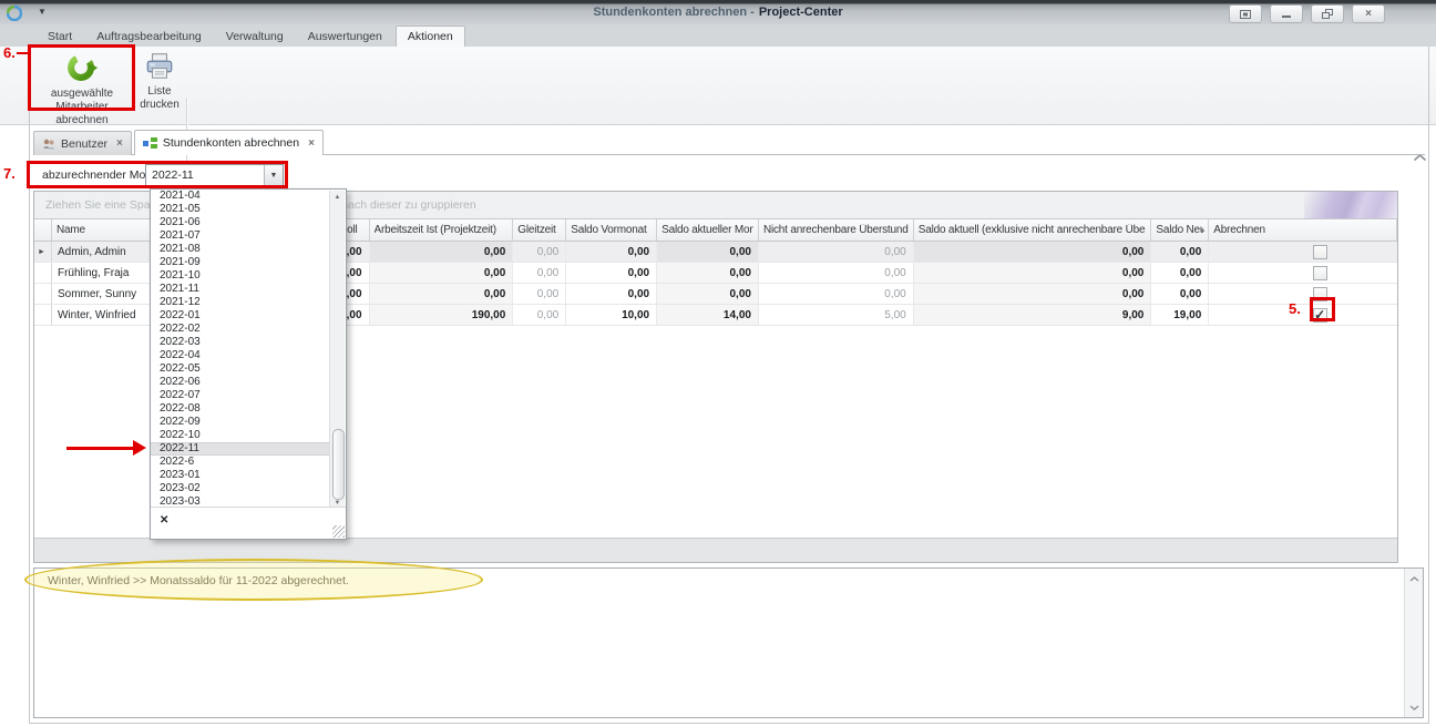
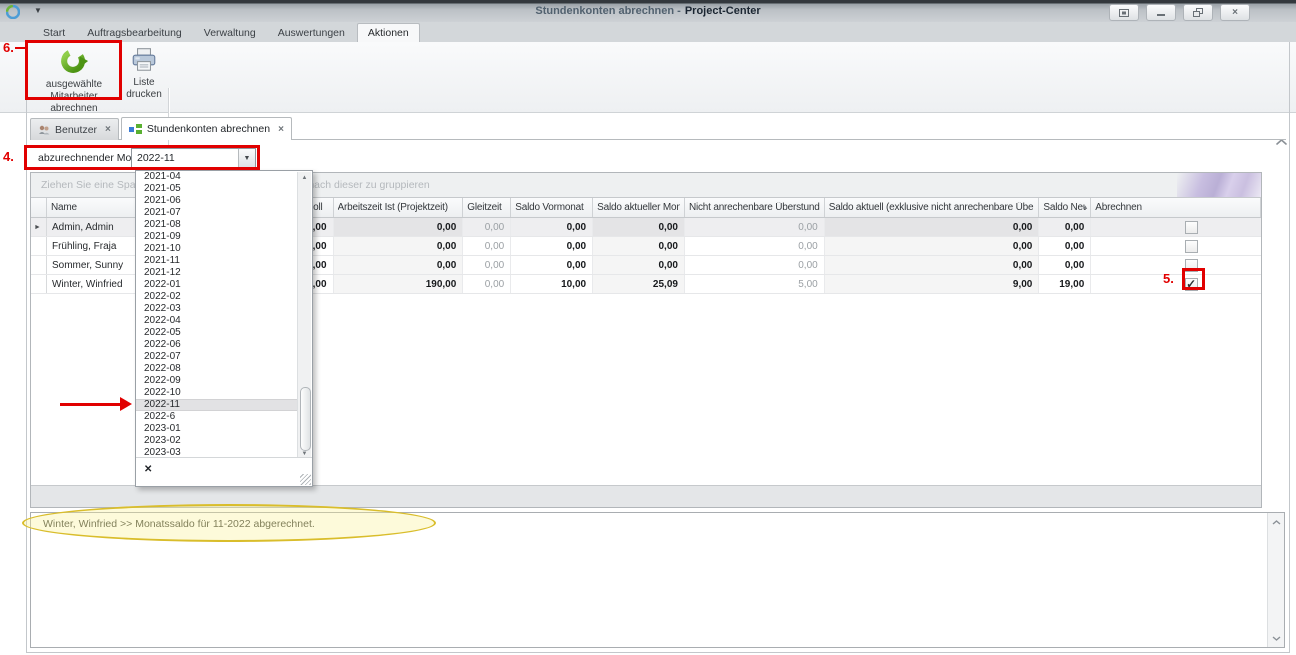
  ▼
  Stundenkonten abrechnen - Project-Center
  ×
  Start
  Auftragsbearbeitung
  Verwaltung
  Auswertungen
  Aktionen
  ausgewählte
  Mitarbeiter abrechnen
  Liste
  drucken
  Benutzer
  ×
  Stundenkonten abrechnen
  ×
  abzurechnender Mo
  2022-11
  Name
  Arbeitszeit Ist (Projektzeit)
  Gleitzeit
  Saldo Vormonat
  Saldo aktueller Mon
  Nicht anrechenbare Überstund
  Saldo aktuell (exklusive nicht anrechenbare Übe
  Saldo Neu
  Abrechnen
  Admin, Admin
  ,00
  0,00
  0,00
  0,00
  0,00
  0,00
  0,00
  0,00
  Frühling, Fraja
  ,00
  0,00
  0,00
  0,00
  0,00
  0,00
  0,00
  0,00
  Sommer, Sunny
  ,00
  0,00
  0,00
  0,00
  0,00
  0,00
  0,00
  0,00
  Winter, Winfried
  190,00
  0,00
  10,00
- 14,00
+ 25,09
  5,00
  9,00
  19,00
  ✓
  Winter, Winfried >> Monatssaldo für 11-2022 abgerechnet.
  2021-04
  2021-05
  2021-06
  2021-07
  2021-08
  2021-09
  2021-10
  2021-11
  2021-12
  2022-01
  2022-02
  2022-03
  2022-04
  2022-05
  2022-06
  2022-07
  2022-08
  2022-09
  2022-10
  2022-11
  2022-6
  2023-01
  2023-02
  2023-03
  ✕
  6.
- 7.
+ 4.
  5.
